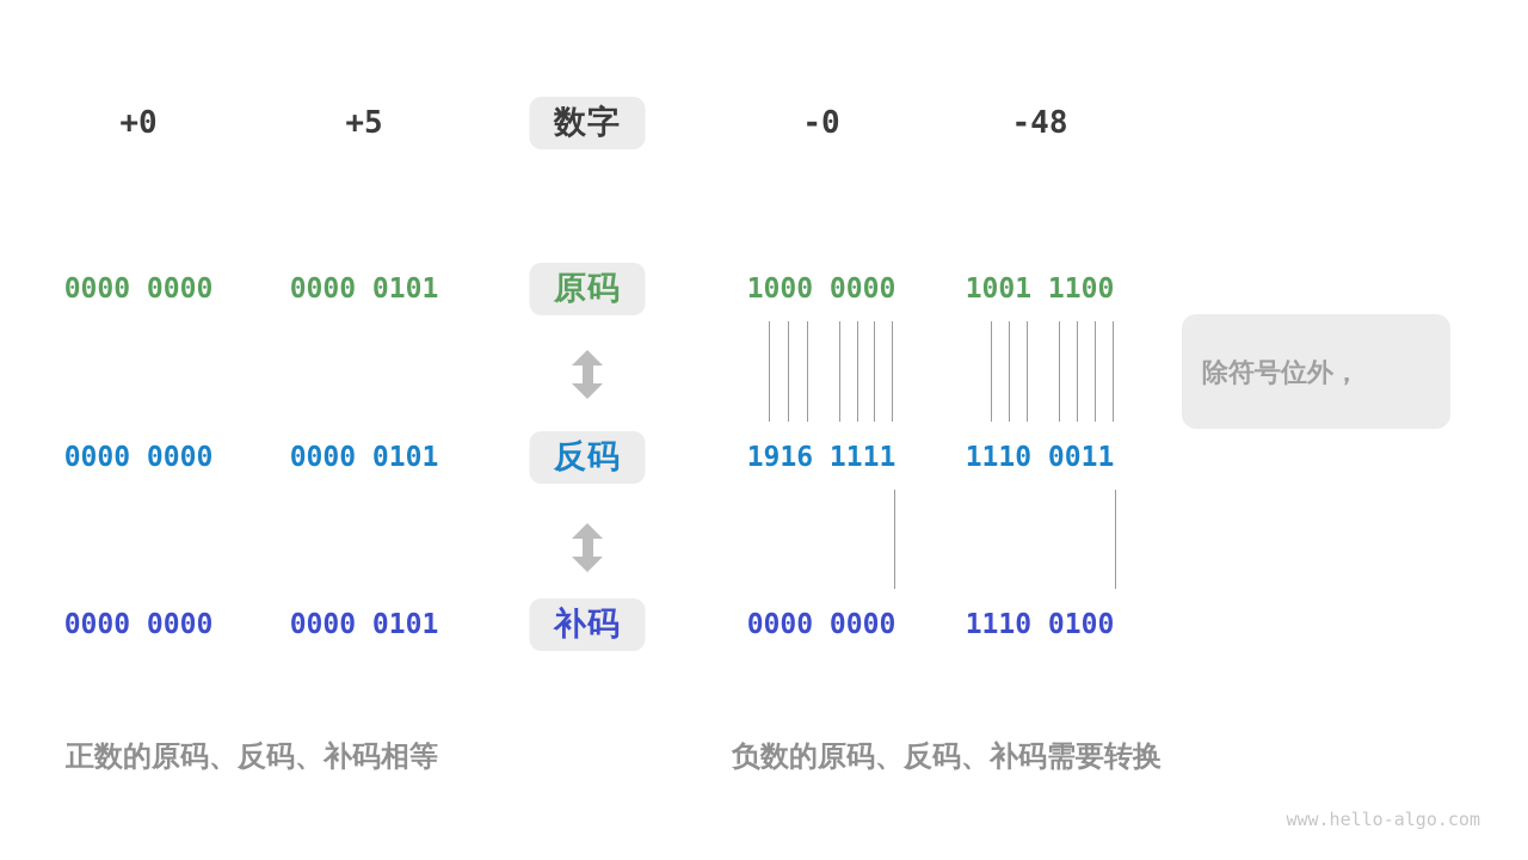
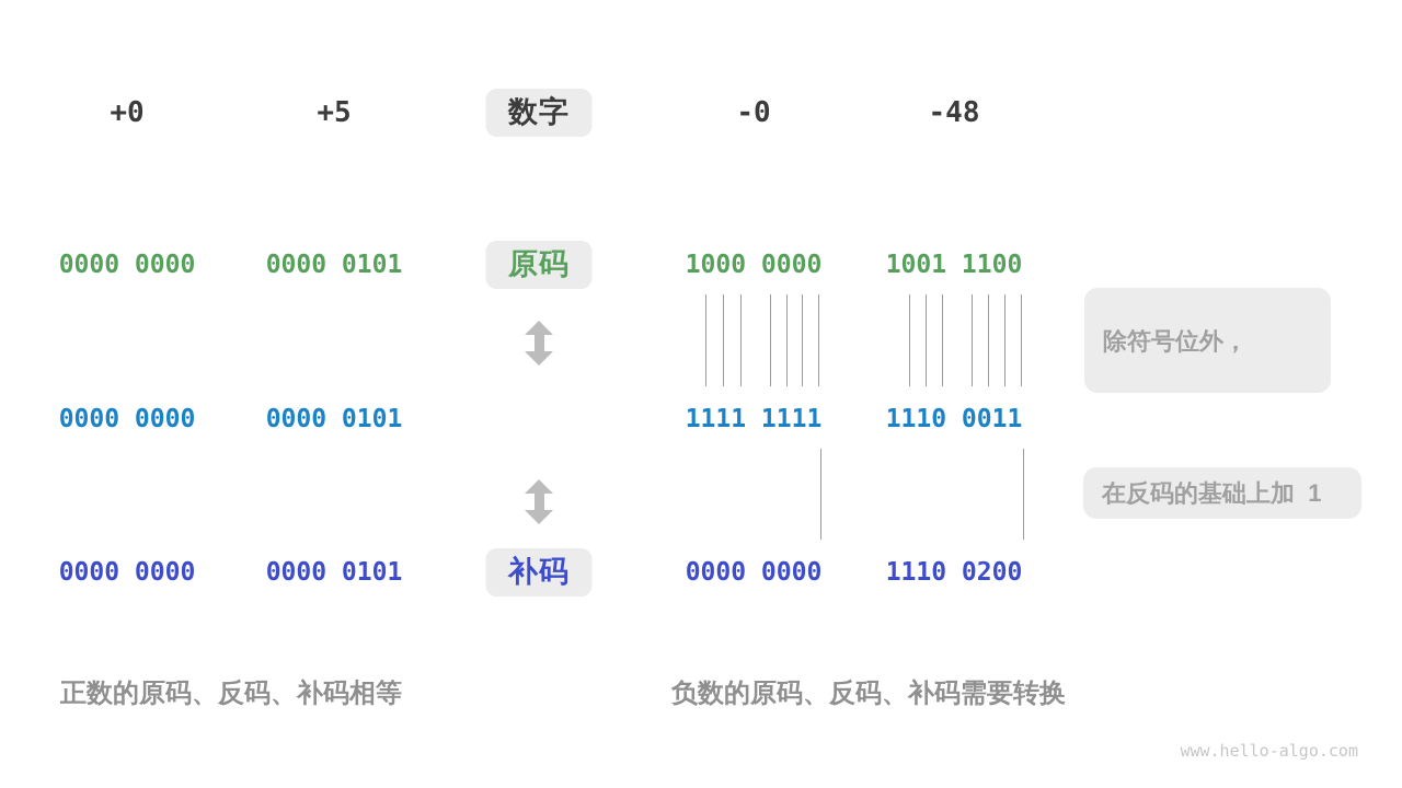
  +0
  +5
  -0
  -48
  数字
  原码
- 反码
  补码
  0000 0000
  0000 0101
  1000 0000
  1001 1100
  0000 0000
  0000 0101
- 1916 1111
+ 1111 1111
  1110 0011
  0000 0000
  0000 0101
  0000 0000
- 1110 0100
+ 1110 0200
  除符号位外，
+ 在反码的基础上加 1
  正数的原码、反码、补码相等
  负数的原码、反码、补码需要转换
  www.hello-algo.com
